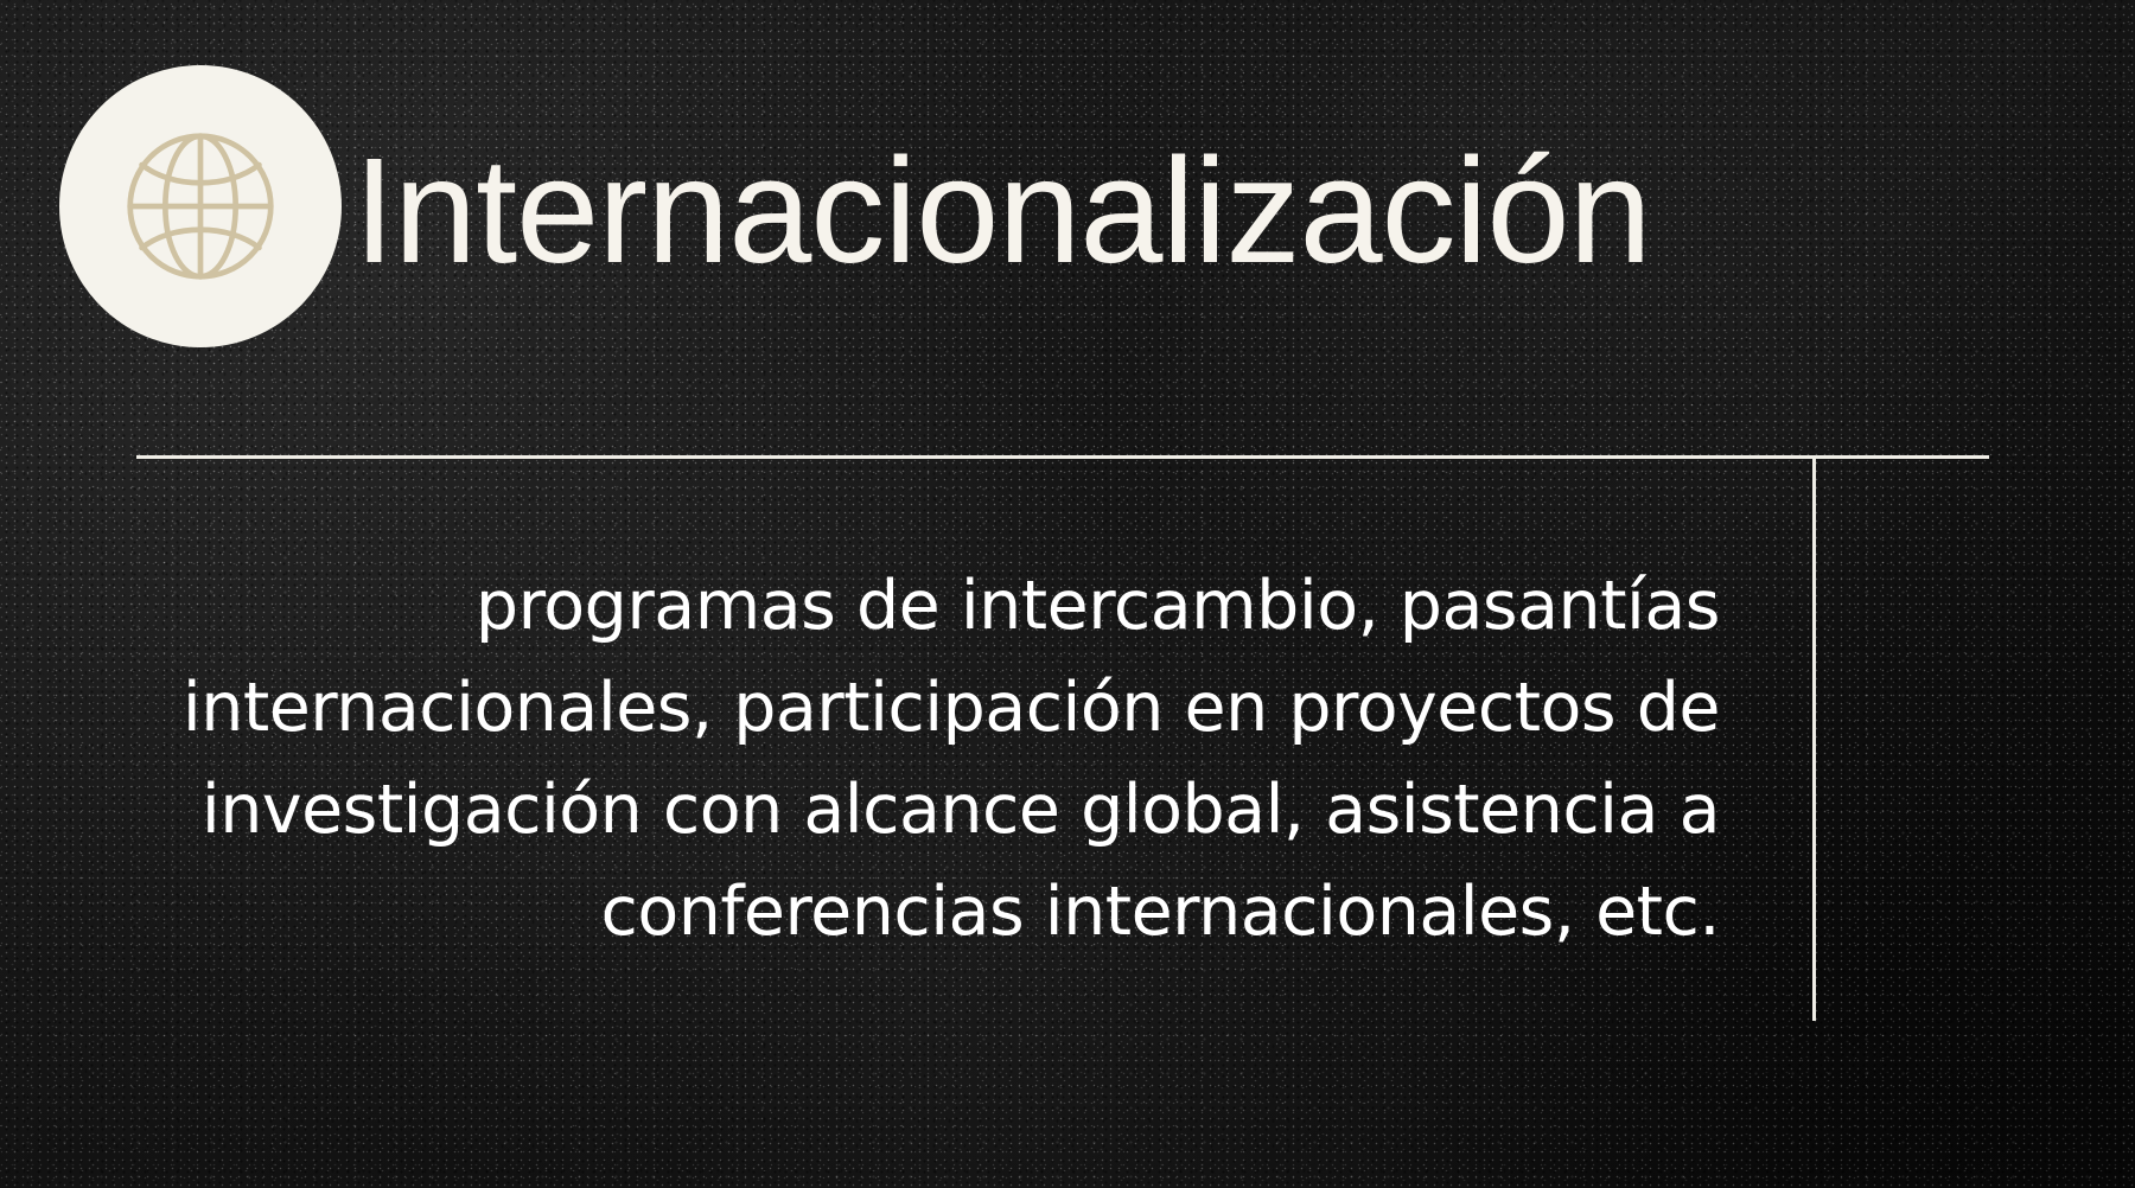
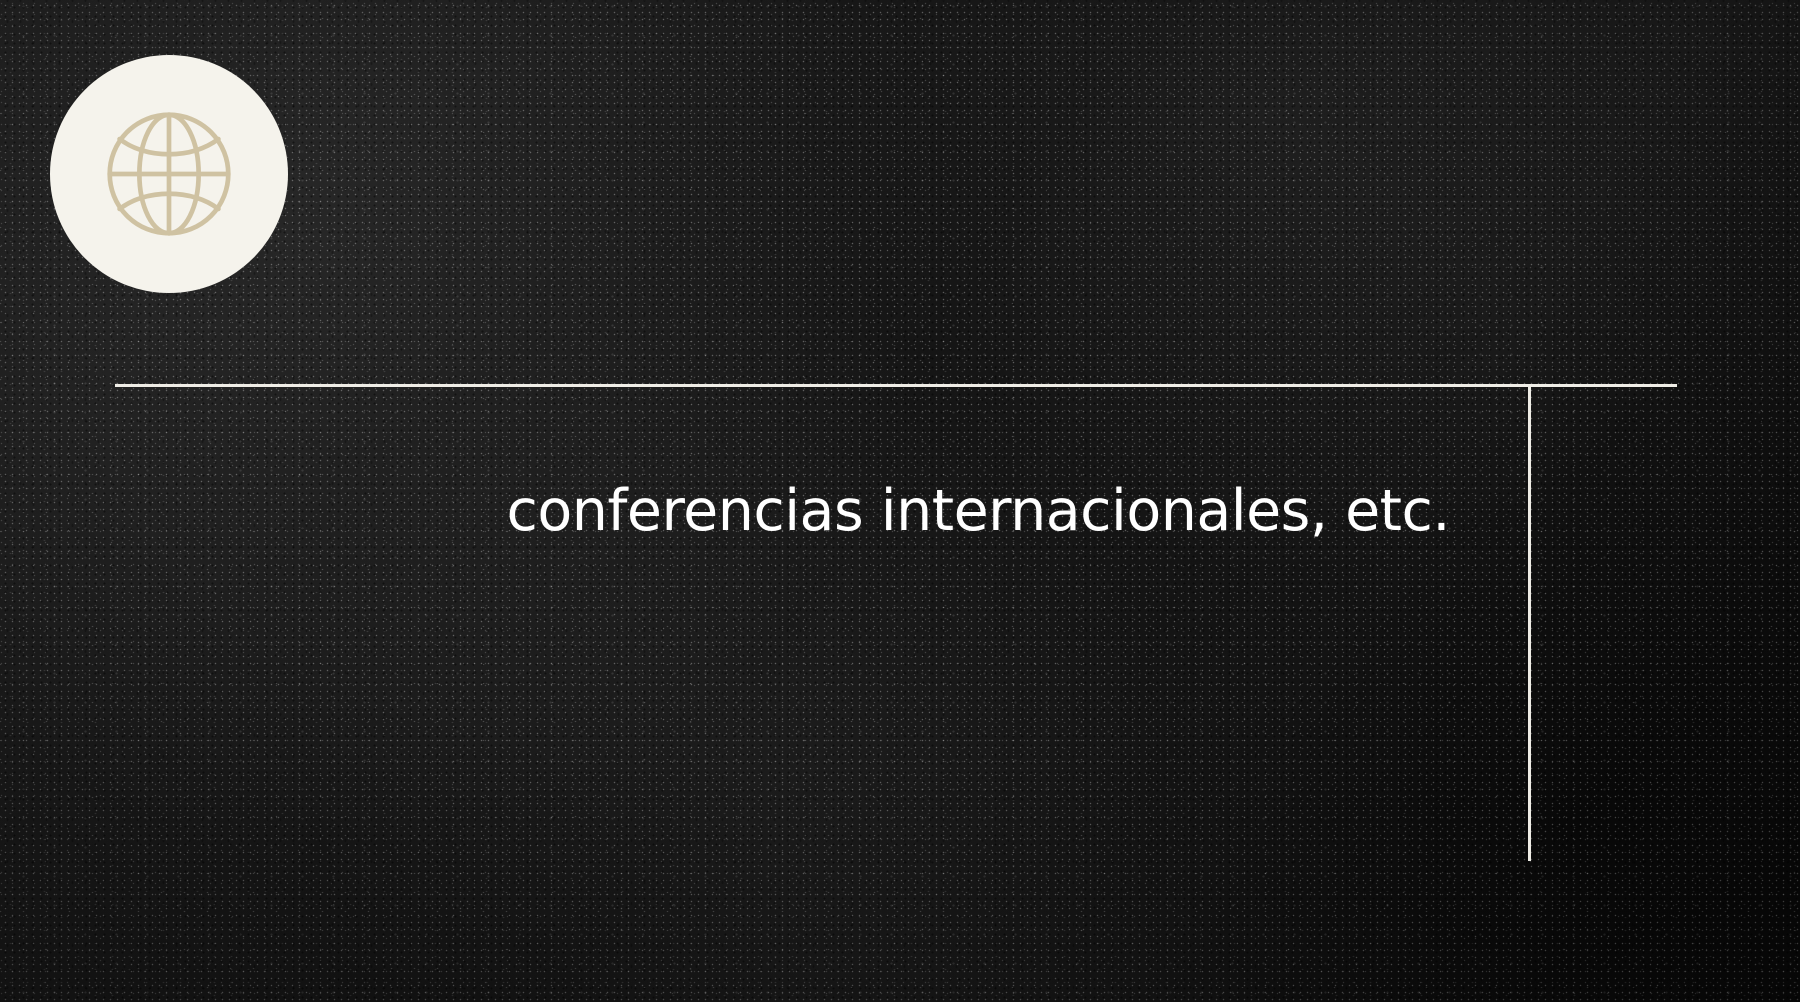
- Internacionalización
- programas de intercambio, pasantías
- internacionales, participación en proyectos de
- investigación con alcance global, asistencia a
  conferencias internacionales, etc.
